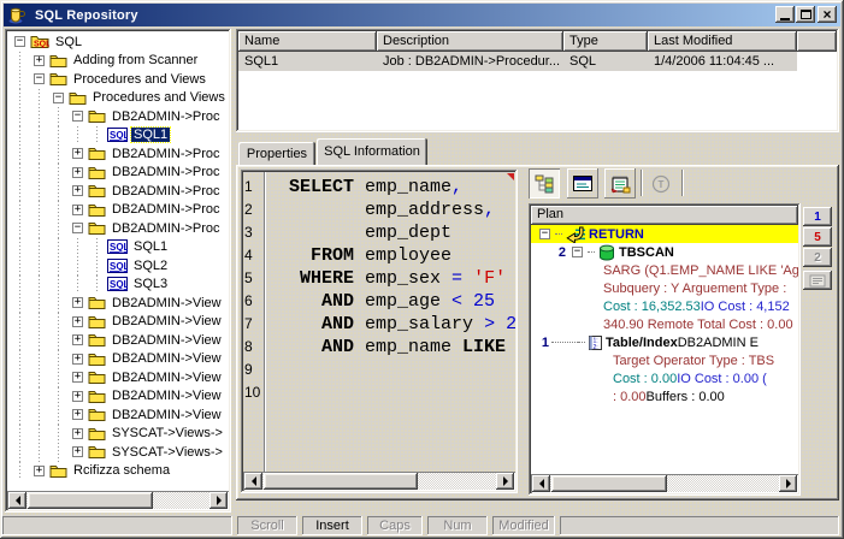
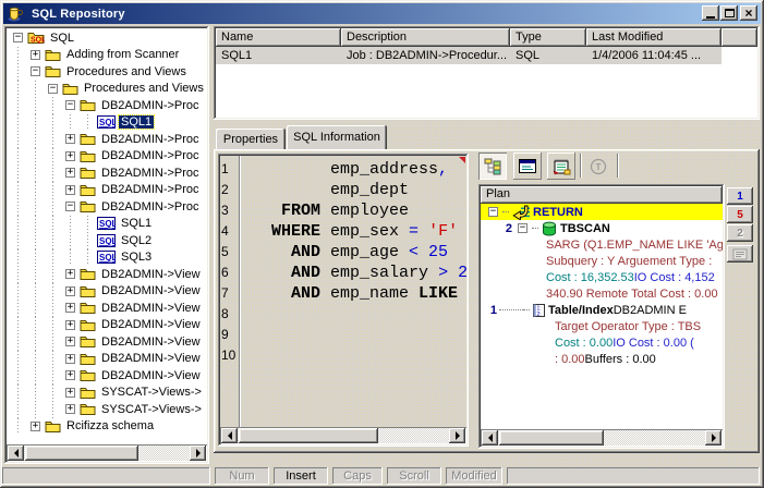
  SQL Repository
  ×
  −
  SQL
  +
  Adding from Scanner
  −
  Procedures and Views
  −
  Procedures and Views
  −
  DB2ADMIN->Proc
  SQL
  SQL1
  +
  DB2ADMIN->Proc
  +
  DB2ADMIN->Proc
  +
  DB2ADMIN->Proc
  +
  DB2ADMIN->Proc
  −
  DB2ADMIN->Proc
  SQL
  SQL1
  SQL
  SQL2
  SQL
  SQL3
  +
  DB2ADMIN->View
  +
  DB2ADMIN->View
  +
  DB2ADMIN->View
  +
  DB2ADMIN->View
  +
  DB2ADMIN->View
  +
  DB2ADMIN->View
  +
  DB2ADMIN->View
  +
  SYSCAT->Views->
  +
  SYSCAT->Views->
  +
  Rcifizza schema
  Name
  Description
  Type
  Last Modified
  SQL1
  Job : DB2ADMIN->Procedur...
  SQL
  1/4/2006 11:04:45 ...
  Properties
  SQL Information
  1
  2
  3
  4
  5
  6
  7
  8
  9
  10
- SELECT emp_name,
  emp_address,
  emp_dept
  FROM employee
  WHERE emp_sex = 'F'
  AND emp_age < 25
  AND emp_salary > 2
  AND emp_name LIKE
  T
  Plan
  −
  RETURN
  2
  −
  TBSCAN
  SARG (Q1.EMP_NAME LIKE 'Ag
  Subquery : Y Arguement Type :
  Cost : 16,352.53
  IO Cost : 4,152
  340.90 Remote Total Cost : 0.00
  1
  Table/Index
  DB2ADMIN E
  Target Operator Type : TBS
  Cost : 0.00
  IO Cost : 0.00 (
  : 0.00
  Buffers : 0.00
  1
  5
  2
- Scroll
+ Num
  Insert
  Caps
- Num
+ Scroll
  Modified
